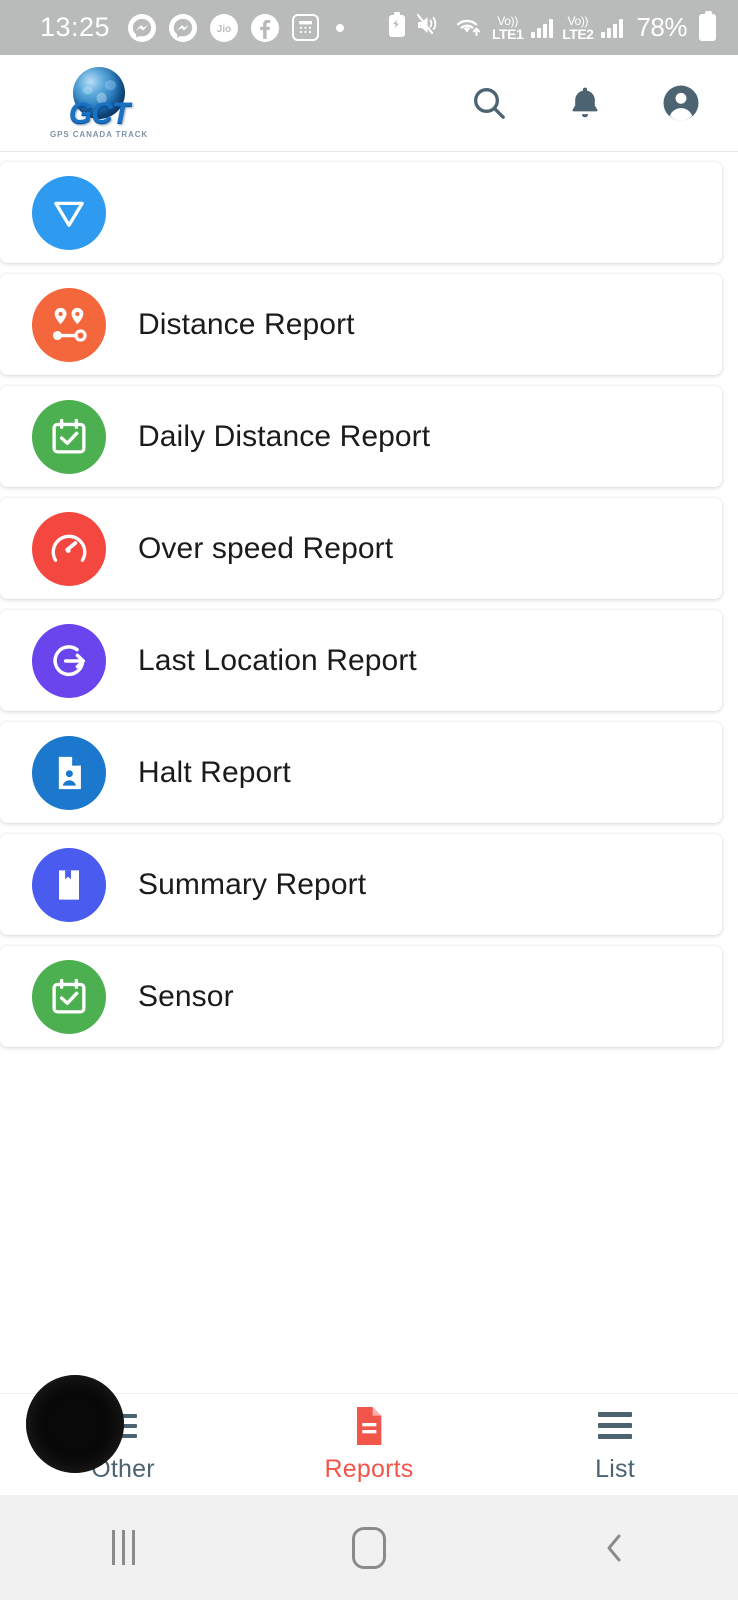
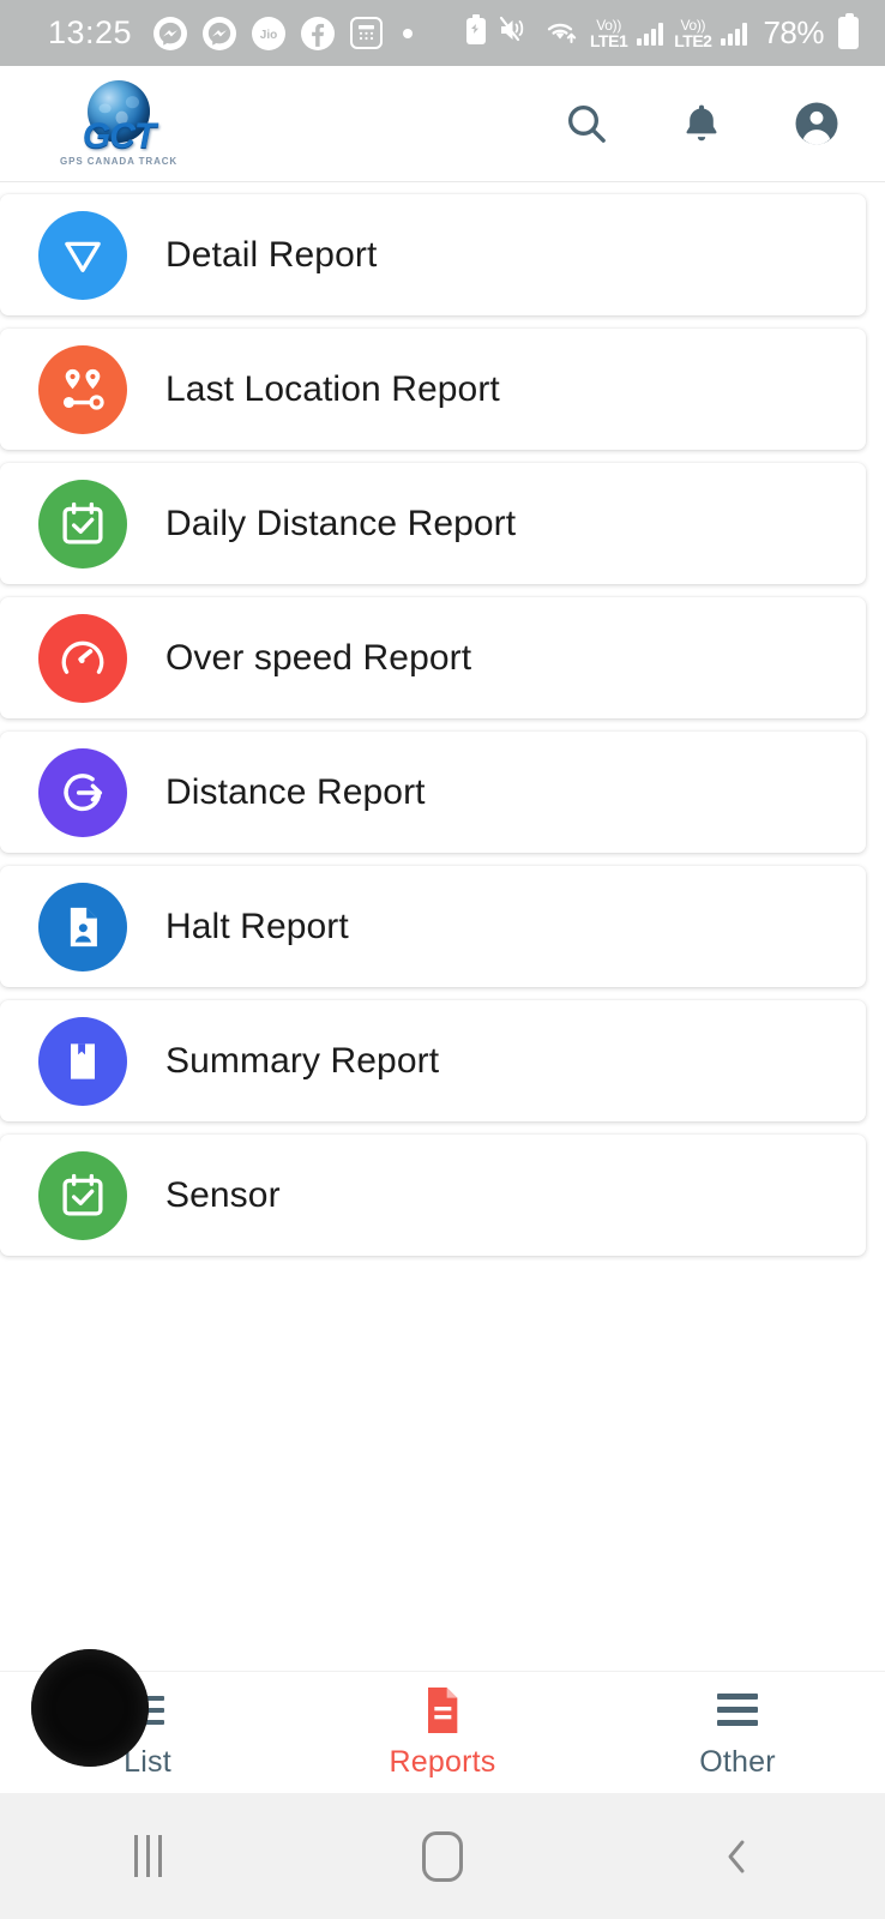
  13:25
  Jio
  Vo))
  LTE1
  Vo))
  LTE2
  78%
  GCT
  GPS CANADA TRACK
+ Detail Report
- Distance Report
+ Last Location Report
  Daily Distance Report
  Over speed Report
- Last Location Report
+ Distance Report
  Halt Report
  Summary Report
  Sensor
- Other
+ List
  Reports
- List
+ Other
